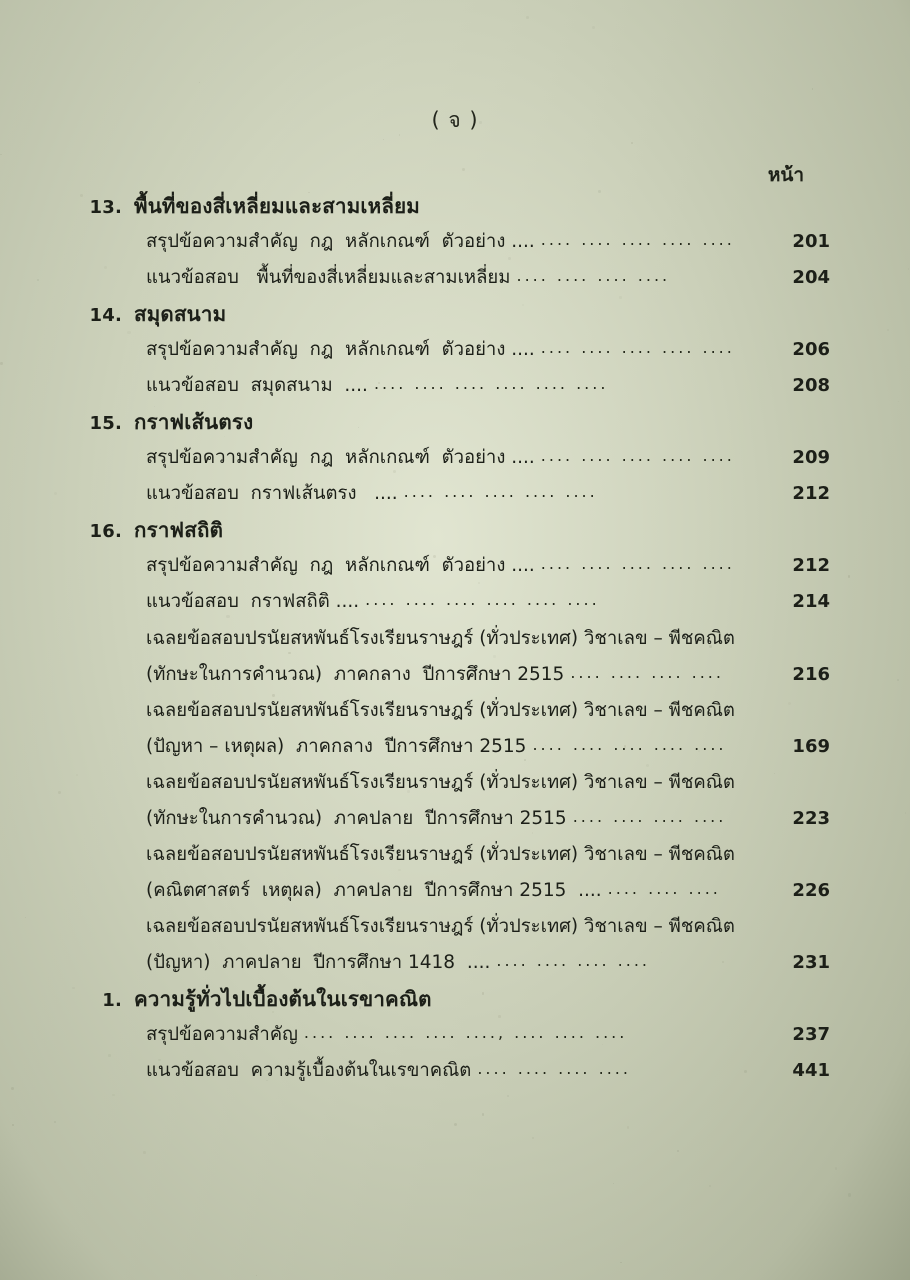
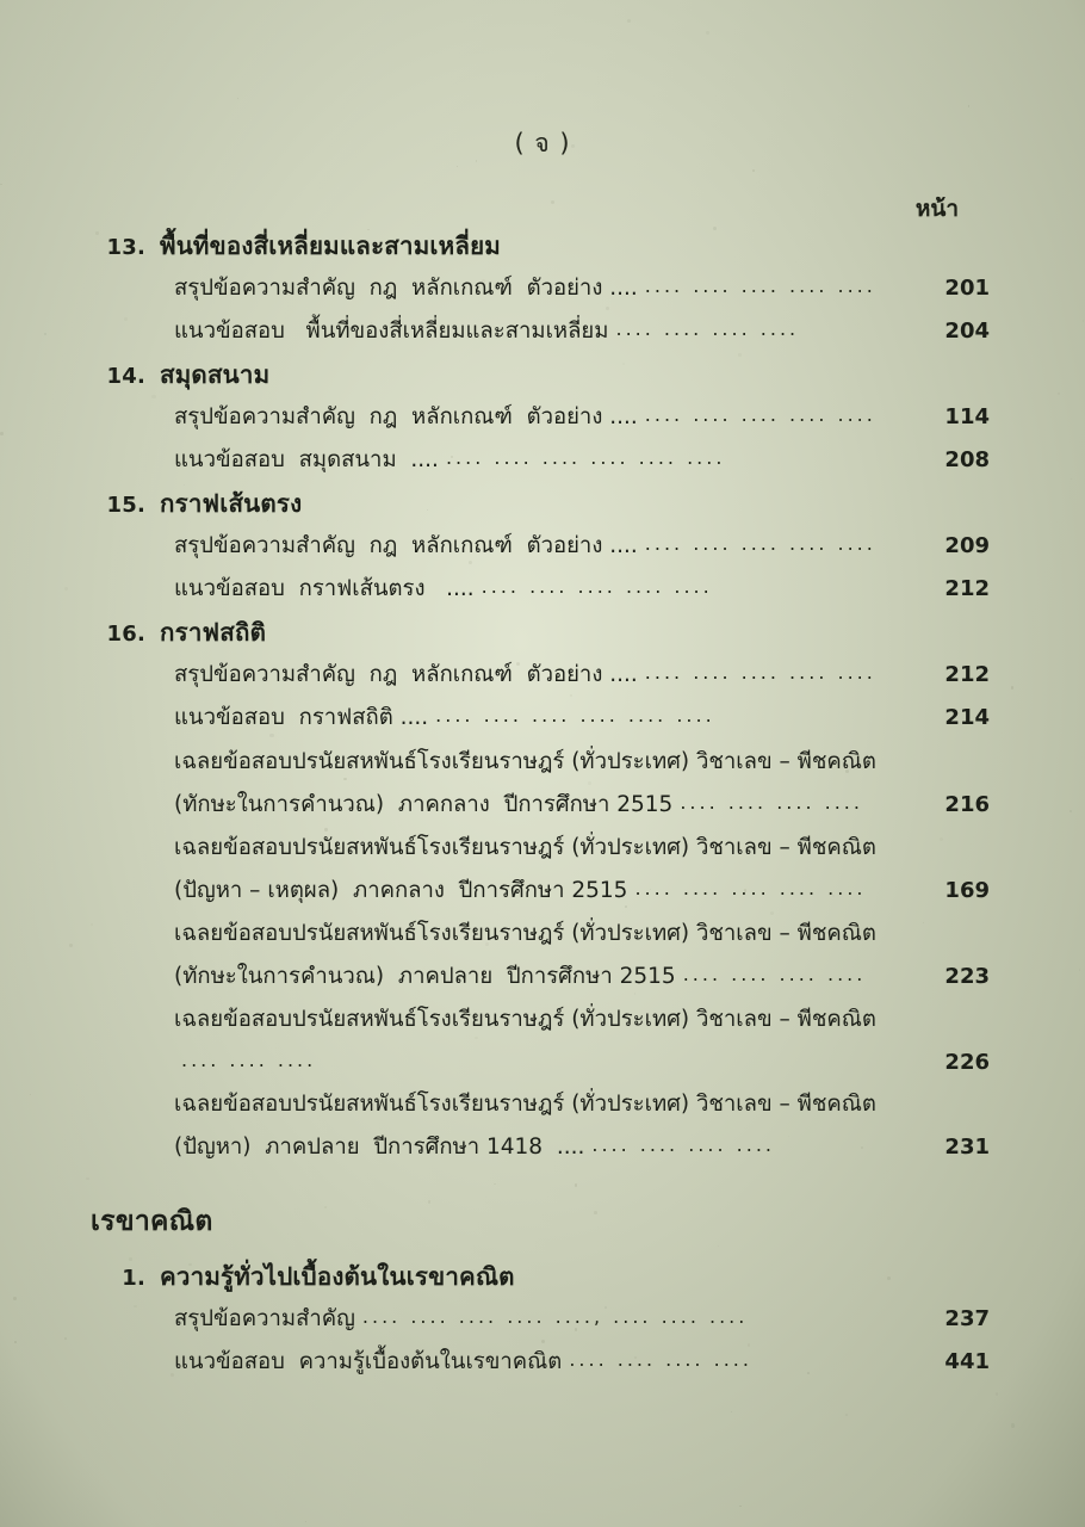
  ( จ )
  หน้า
  13.
  พื้นที่ของสี่เหลี่ยมและสามเหลี่ยม
  สรุปข้อความสำคัญ กฎ หลักเกณฑ์ ตัวอย่าง ....
  .... .... .... .... ....
  201
  แนวข้อสอบ พื้นที่ของสี่เหลี่ยมและสามเหลี่ยม
  .... .... .... ....
  204
  14.
  สมุดสนาม
  สรุปข้อความสำคัญ กฎ หลักเกณฑ์ ตัวอย่าง ....
  .... .... .... .... ....
- 206
+ 114
  แนวข้อสอบ สมุดสนาม ....
  .... .... .... .... .... ....
  208
  15.
  กราฟเส้นตรง
  สรุปข้อความสำคัญ กฎ หลักเกณฑ์ ตัวอย่าง ....
  .... .... .... .... ....
  209
  แนวข้อสอบ กราฟเส้นตรง ....
  .... .... .... .... ....
  212
  16.
  กราฟสถิติ
  สรุปข้อความสำคัญ กฎ หลักเกณฑ์ ตัวอย่าง ....
  .... .... .... .... ....
  212
  แนวข้อสอบ กราฟสถิติ ....
  .... .... .... .... .... ....
  214
  เฉลยข้อสอบปรนัยสหพันธ์โรงเรียนราษฎร์ (ทั่วประเทศ) วิชาเลข – พีชคณิต
  (ทักษะในการคำนวณ) ภาคกลาง ปีการศึกษา 2515
  .... .... .... ....
  216
  เฉลยข้อสอบปรนัยสหพันธ์โรงเรียนราษฎร์ (ทั่วประเทศ) วิชาเลข – พีชคณิต
  (ปัญหา – เหตุผล) ภาคกลาง ปีการศึกษา 2515
  .... .... .... .... ....
  169
  เฉลยข้อสอบปรนัยสหพันธ์โรงเรียนราษฎร์ (ทั่วประเทศ) วิชาเลข – พีชคณิต
  (ทักษะในการคำนวณ) ภาคปลาย ปีการศึกษา 2515
  .... .... .... ....
  223
  เฉลยข้อสอบปรนัยสหพันธ์โรงเรียนราษฎร์ (ทั่วประเทศ) วิชาเลข – พีชคณิต
- (คณิตศาสตร์ เหตุผล) ภาคปลาย ปีการศึกษา 2515 ....
  .... .... ....
  226
  เฉลยข้อสอบปรนัยสหพันธ์โรงเรียนราษฎร์ (ทั่วประเทศ) วิชาเลข – พีชคณิต
  (ปัญหา) ภาคปลาย ปีการศึกษา 1418 ....
  .... .... .... ....
  231
+ เรขาคณิต
  1.
  ความรู้ทั่วไปเบื้องต้นในเรขาคณิต
  สรุปข้อความสำคัญ
  .... .... .... .... ...., .... .... ....
  237
  แนวข้อสอบ ความรู้เบื้องต้นในเรขาคณิต
  .... .... .... ....
  441
